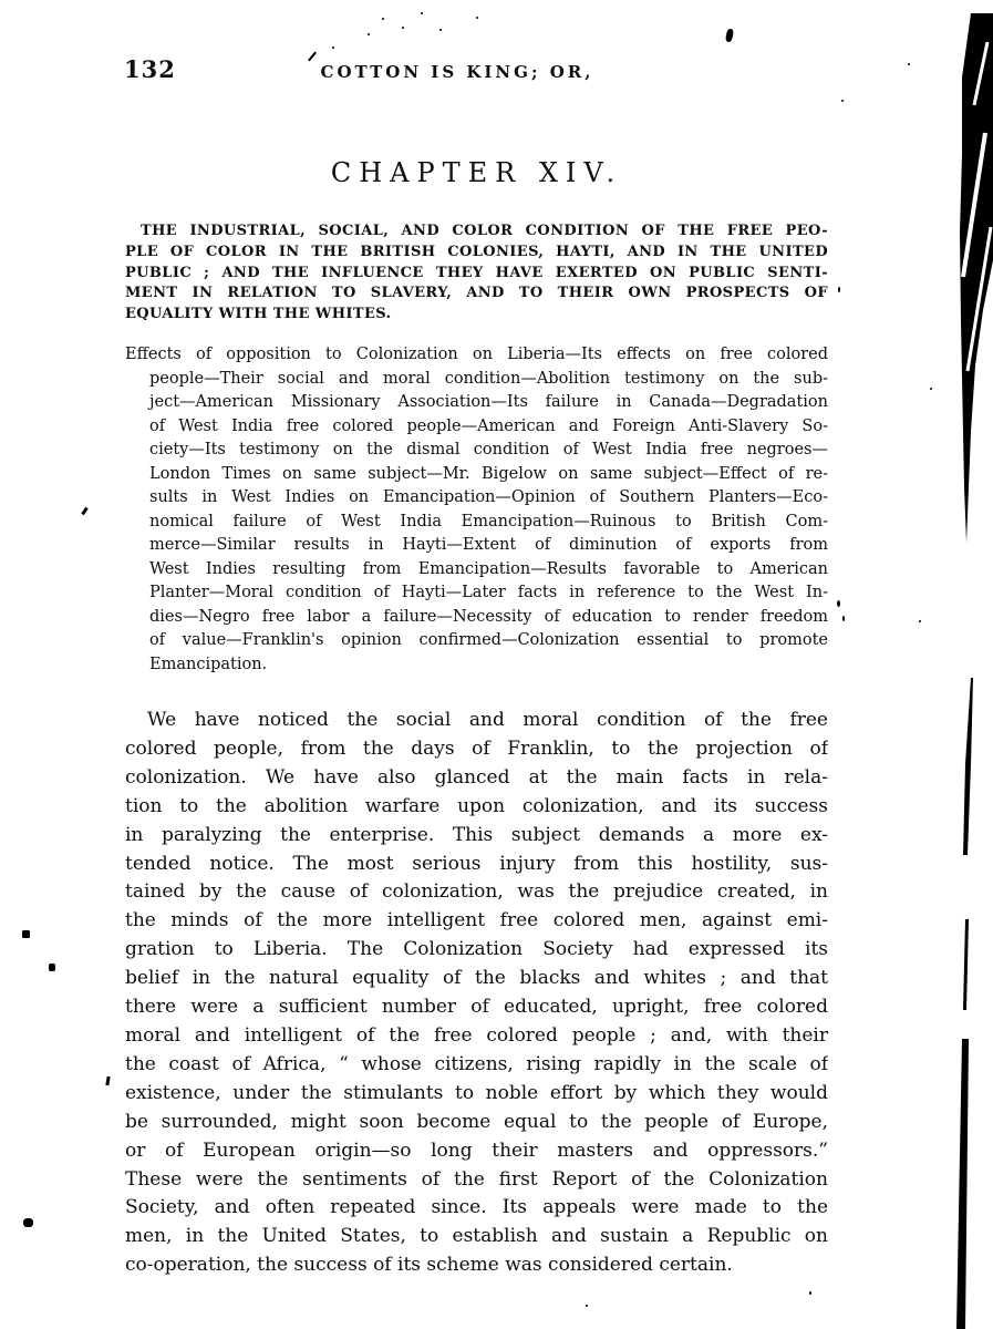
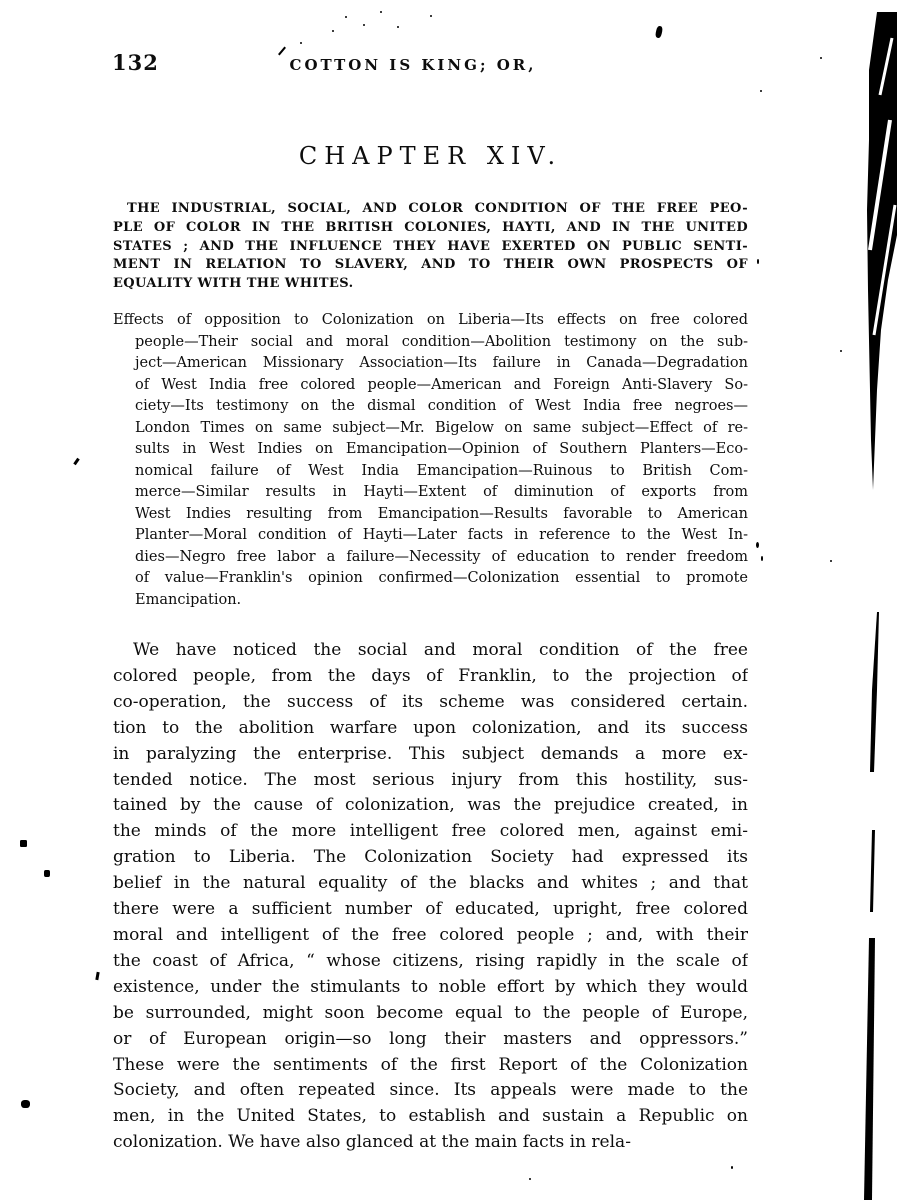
  132
  COTTON IS KING; OR,
  CHAPTER XIV.
  THE INDUSTRIAL, SOCIAL, AND COLOR CONDITION OF THE FREE PEO-
  PLE OF COLOR IN THE BRITISH COLONIES, HAYTI, AND IN THE UNITED
- PUBLIC ; AND THE INFLUENCE THEY HAVE EXERTED ON PUBLIC SENTI-
+ STATES ; AND THE INFLUENCE THEY HAVE EXERTED ON PUBLIC SENTI-
  MENT IN RELATION TO SLAVERY, AND TO THEIR OWN PROSPECTS OF
  EQUALITY WITH THE WHITES.
  Effects of opposition to Colonization on Liberia—Its effects on free colored
  people—Their social and moral condition—Abolition testimony on the sub-
  ject—American Missionary Association—Its failure in Canada—Degradation
  of West India free colored people—American and Foreign Anti-Slavery So-
  ciety—Its testimony on the dismal condition of West India free negroes—
  London Times on same subject—Mr. Bigelow on same subject—Effect of re-
  sults in West Indies on Emancipation—Opinion of Southern Planters—Eco-
  nomical failure of West India Emancipation—Ruinous to British Com-
  merce—Similar results in Hayti—Extent of diminution of exports from
  West Indies resulting from Emancipation—Results favorable to American
  Planter—Moral condition of Hayti—Later facts in reference to the West In-
  dies—Negro free labor a failure—Necessity of education to render freedom
  of value—Franklin's opinion confirmed—Colonization essential to promote
  Emancipation.
  We have noticed the social and moral condition of the free
  colored people, from the days of Franklin, to the projection of
- colonization. We have also glanced at the main facts in rela-
+ co-operation, the success of its scheme was considered certain.
  tion to the abolition warfare upon colonization, and its success
  in paralyzing the enterprise. This subject demands a more ex-
  tended notice. The most serious injury from this hostility, sus-
  tained by the cause of colonization, was the prejudice created, in
  the minds of the more intelligent free colored men, against emi-
  gration to Liberia. The Colonization Society had expressed its
  belief in the natural equality of the blacks and whites ; and that
  there were a sufficient number of educated, upright, free colored
  moral and intelligent of the free colored people ; and, with their
  the coast of Africa, “ whose citizens, rising rapidly in the scale of
  existence, under the stimulants to noble effort by which they would
  be surrounded, might soon become equal to the people of Europe,
  or of European origin—so long their masters and oppressors.”
  These were the sentiments of the first Report of the Colonization
  Society, and often repeated since. Its appeals were made to the
  men, in the United States, to establish and sustain a Republic on
- co-operation, the success of its scheme was considered certain.
+ colonization. We have also glanced at the main facts in rela-
